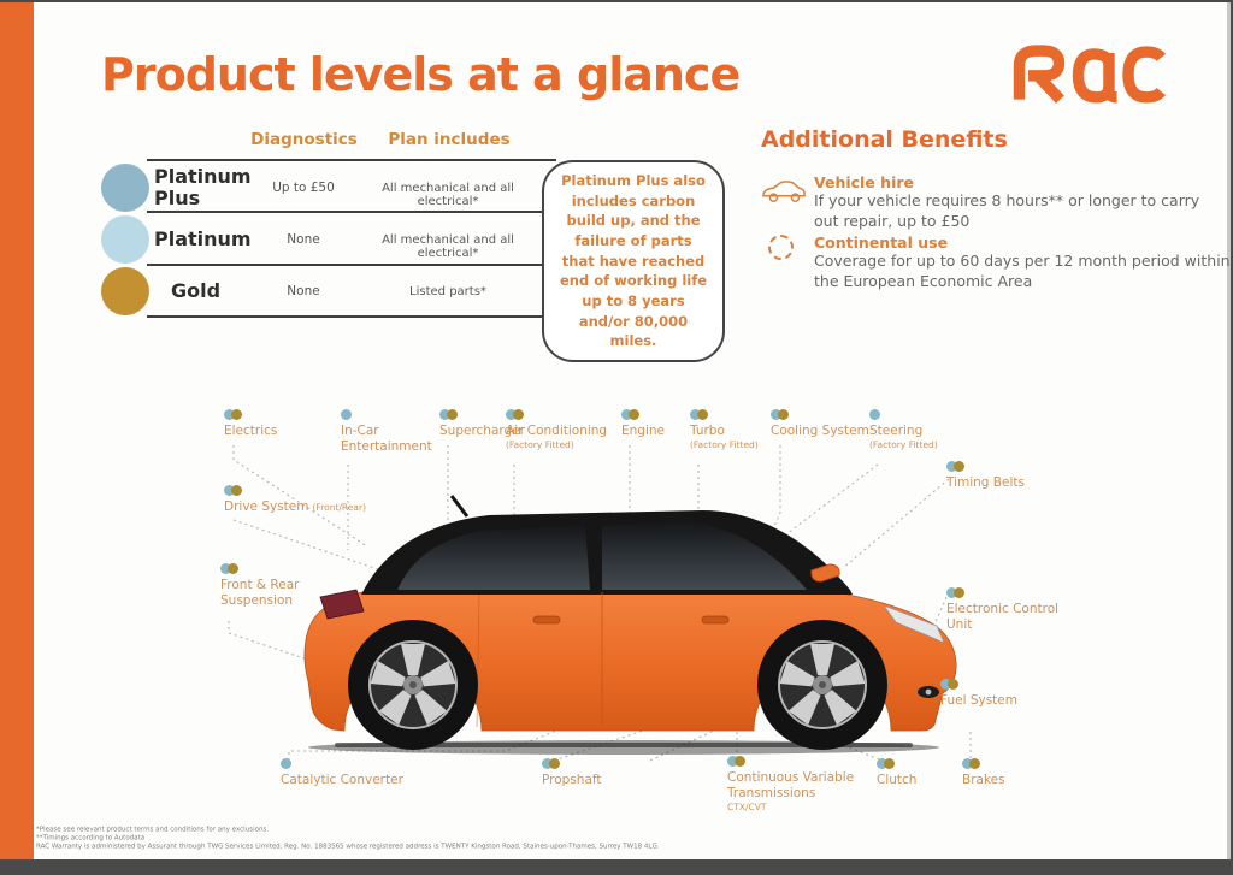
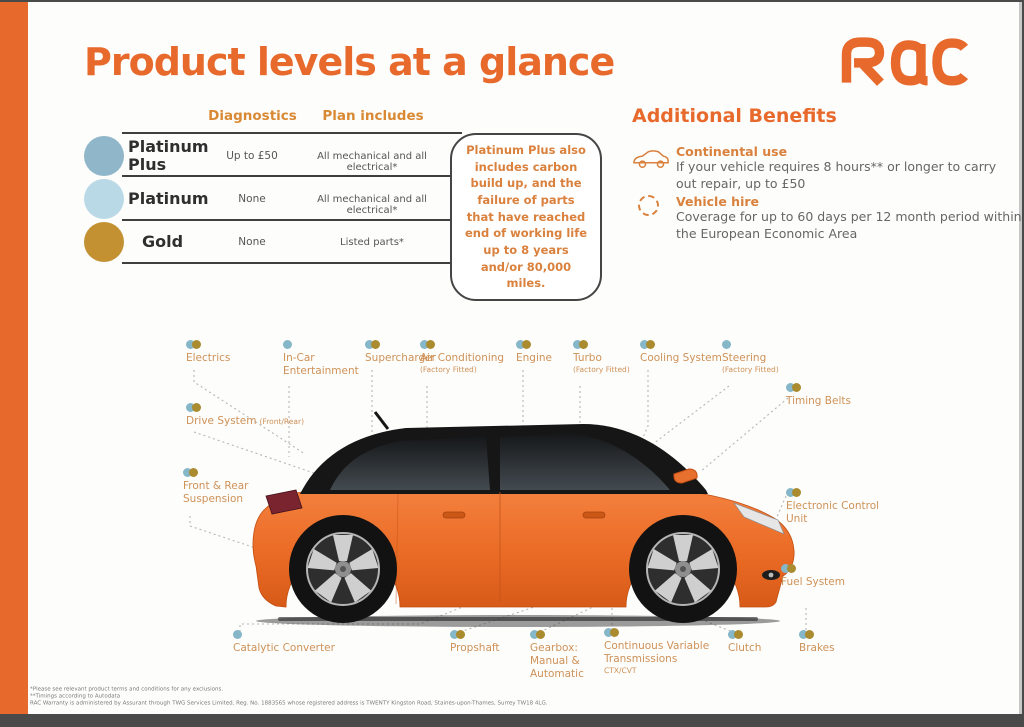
  Product levels at a glance
  Diagnostics
  Plan includes
  Platinum Plus
  Up to £50
  All mechanical and all electrical*
  Platinum
  None
  All mechanical and all electrical*
  Gold
  None
  Listed parts*
  Platinum Plus also includes carbon build up, and the failure of parts that have reached end of working life up to 8 years and/or 80,000 miles.
  Additional Benefits
- Vehicle hire
+ Continental use
  If your vehicle requires 8 hours** or longer to carry out repair, up to £50
- Continental use
+ Vehicle hire
  Coverage for up to 60 days per 12 month period within the European Economic Area
  Electrics
  In-Car Entertainment
  Supercharger
  Air Conditioning
  (Factory Fitted)
  Engine
  Turbo
  (Factory Fitted)
  Cooling System
  Steering
  (Factory Fitted)
  Timing Belts
  Drive System (Front/Rear)
  Front & Rear Suspension
  Electronic Control Unit
  Fuel System
  Catalytic Converter
  Propshaft
+ Gearbox: Manual & Automatic
  Continuous Variable Transmissions
  CTX/CVT
  Clutch
  Brakes
